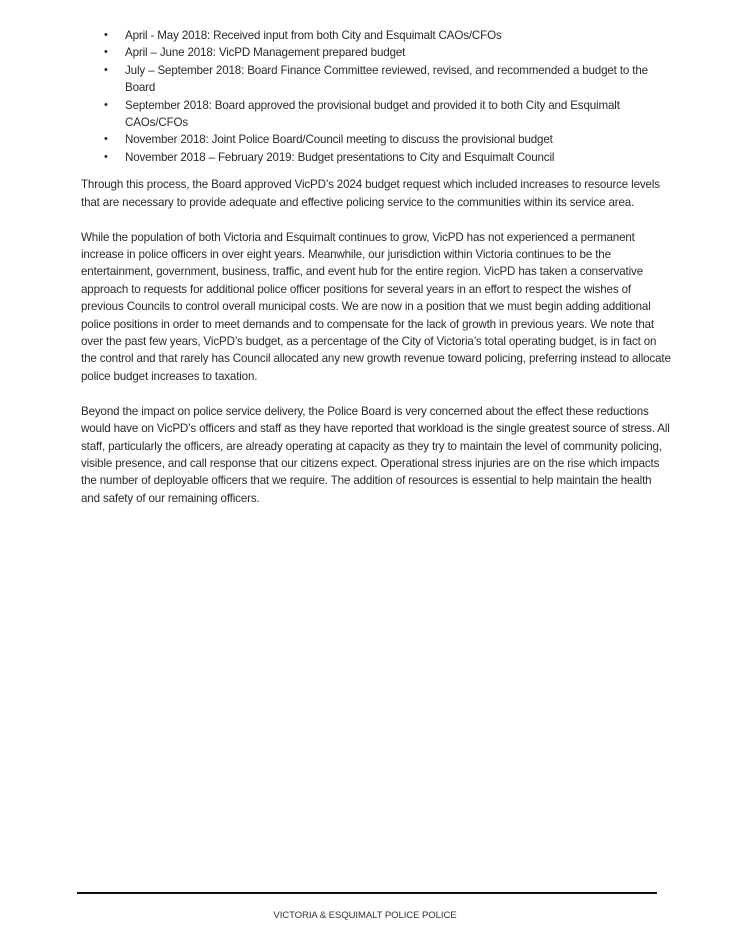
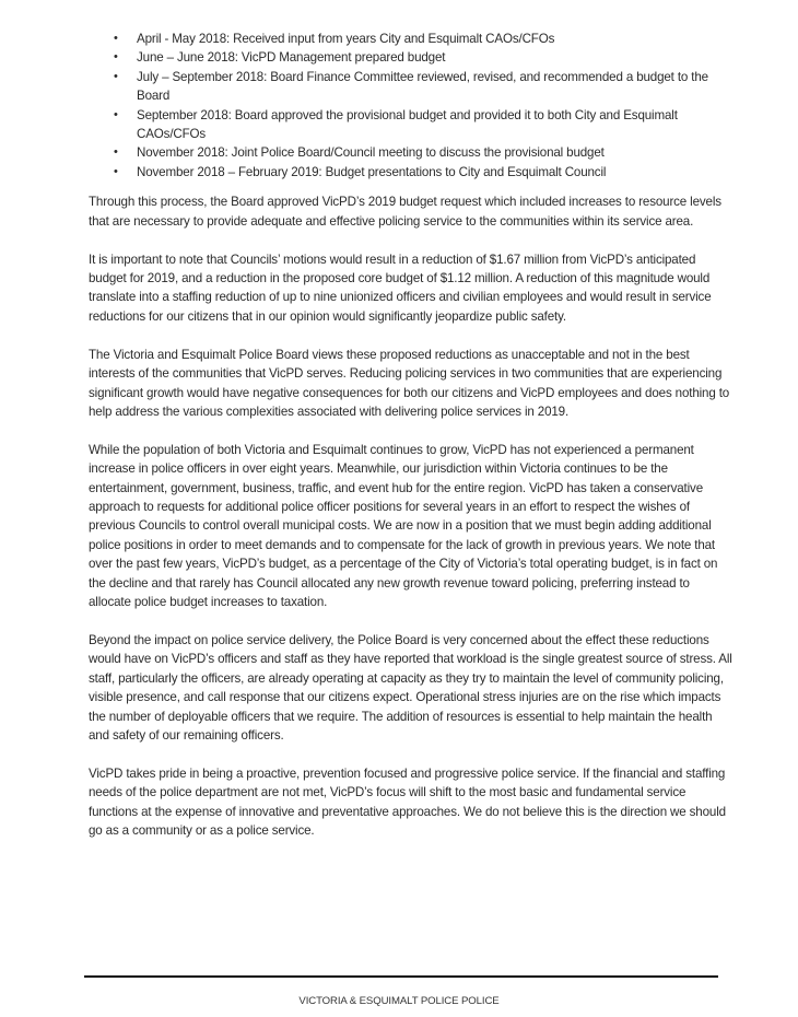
  •
- April - May 2018: Received input from both City and Esquimalt CAOs/CFOs
+ April - May 2018: Received input from years City and Esquimalt CAOs/CFOs
  •
- April – June 2018: VicPD Management prepared budget
+ June – June 2018: VicPD Management prepared budget
  •
  July – September 2018: Board Finance Committee reviewed, revised, and recommended a budget to the Board
  •
  September 2018: Board approved the provisional budget and provided it to both City and Esquimalt CAOs/CFOs
  •
  November 2018: Joint Police Board/Council meeting to discuss the provisional budget
  •
  November 2018 – February 2019: Budget presentations to City and Esquimalt Council
- Through this process, the Board approved VicPD’s 2024 budget request which included increases to resource levels that are necessary to provide adequate and effective policing service to the communities within its service area.
+ Through this process, the Board approved VicPD’s 2019 budget request which included increases to resource levels that are necessary to provide adequate and effective policing service to the communities within its service area.
+ It is important to note that Councils’ motions would result in a reduction of $1.67 million from VicPD’s anticipated budget for 2019, and a reduction in the proposed core budget of $1.12 million. A reduction of this magnitude would translate into a staffing reduction of up to nine unionized officers and civilian employees and would result in service reductions for our citizens that in our opinion would significantly jeopardize public safety.
+ The Victoria and Esquimalt Police Board views these proposed reductions as unacceptable and not in the best interests of the communities that VicPD serves. Reducing policing services in two communities that are experiencing significant growth would have negative consequences for both our citizens and VicPD employees and does nothing to help address the various complexities associated with delivering police services in 2019.
- While the population of both Victoria and Esquimalt continues to grow, VicPD has not experienced a permanent increase in police officers in over eight years. Meanwhile, our jurisdiction within Victoria continues to be the entertainment, government, business, traffic, and event hub for the entire region. VicPD has taken a conservative approach to requests for additional police officer positions for several years in an effort to respect the wishes of previous Councils to control overall municipal costs. We are now in a position that we must begin adding additional police positions in order to meet demands and to compensate for the lack of growth in previous years. We note that over the past few years, VicPD’s budget, as a percentage of the City of Victoria’s total operating budget, is in fact on the control and that rarely has Council allocated any new growth revenue toward policing, preferring instead to allocate police budget increases to taxation.
+ While the population of both Victoria and Esquimalt continues to grow, VicPD has not experienced a permanent increase in police officers in over eight years. Meanwhile, our jurisdiction within Victoria continues to be the entertainment, government, business, traffic, and event hub for the entire region. VicPD has taken a conservative approach to requests for additional police officer positions for several years in an effort to respect the wishes of previous Councils to control overall municipal costs. We are now in a position that we must begin adding additional police positions in order to meet demands and to compensate for the lack of growth in previous years. We note that over the past few years, VicPD’s budget, as a percentage of the City of Victoria’s total operating budget, is in fact on the decline and that rarely has Council allocated any new growth revenue toward policing, preferring instead to allocate police budget increases to taxation.
  Beyond the impact on police service delivery, the Police Board is very concerned about the effect these reductions would have on VicPD’s officers and staff as they have reported that workload is the single greatest source of stress. All staff, particularly the officers, are already operating at capacity as they try to maintain the level of community policing, visible presence, and call response that our citizens expect. Operational stress injuries are on the rise which impacts the number of deployable officers that we require. The addition of resources is essential to help maintain the health and safety of our remaining officers.
+ VicPD takes pride in being a proactive, prevention focused and progressive police service. If the financial and staffing needs of the police department are not met, VicPD’s focus will shift to the most basic and fundamental service functions at the expense of innovative and preventative approaches. We do not believe this is the direction we should go as a community or as a police service.
  VICTORIA & ESQUIMALT POLICE POLICE
